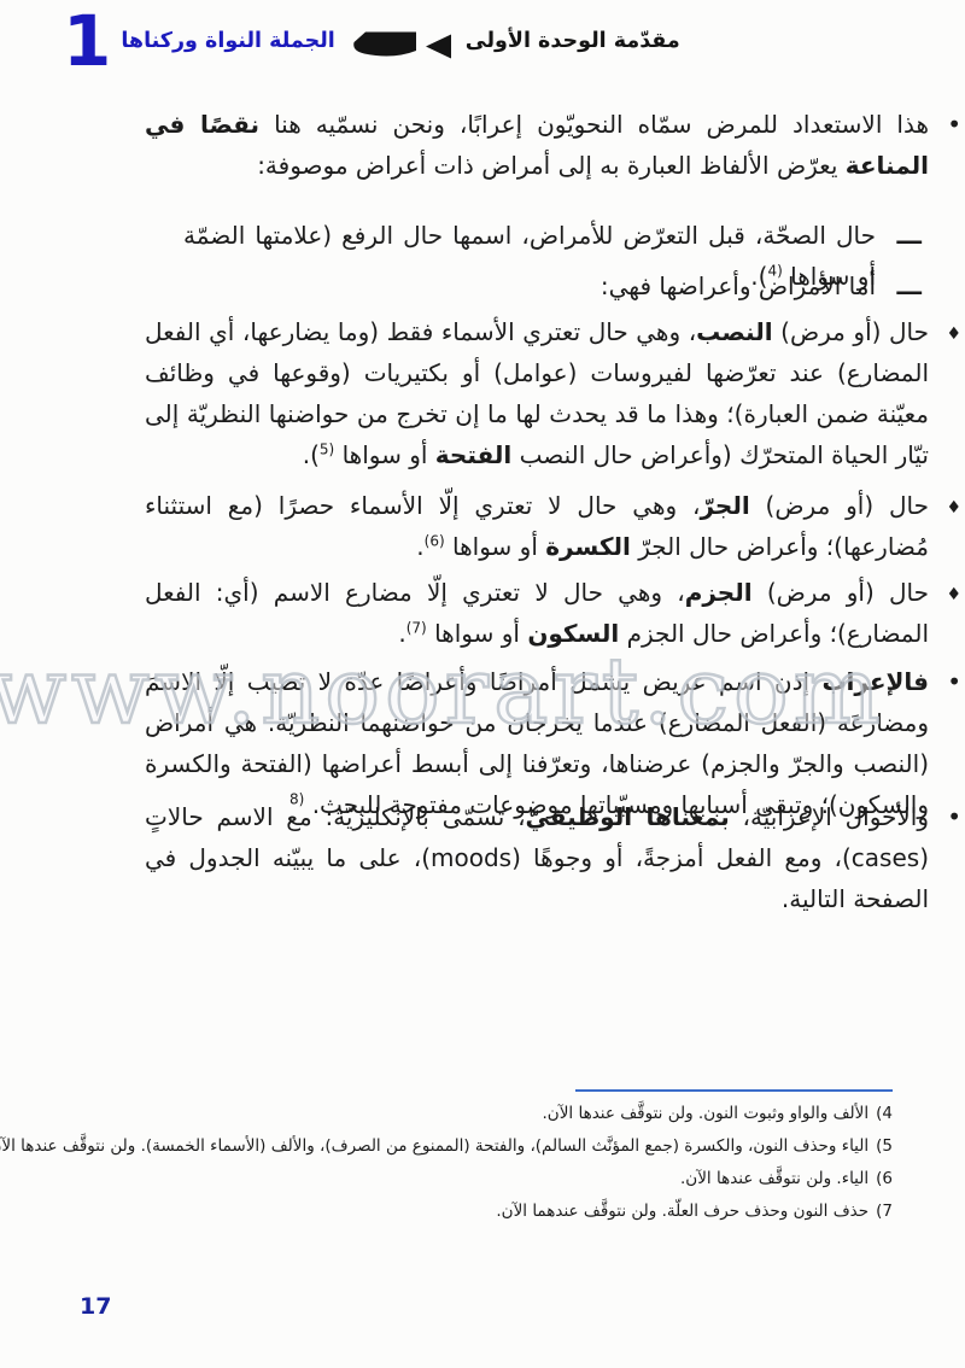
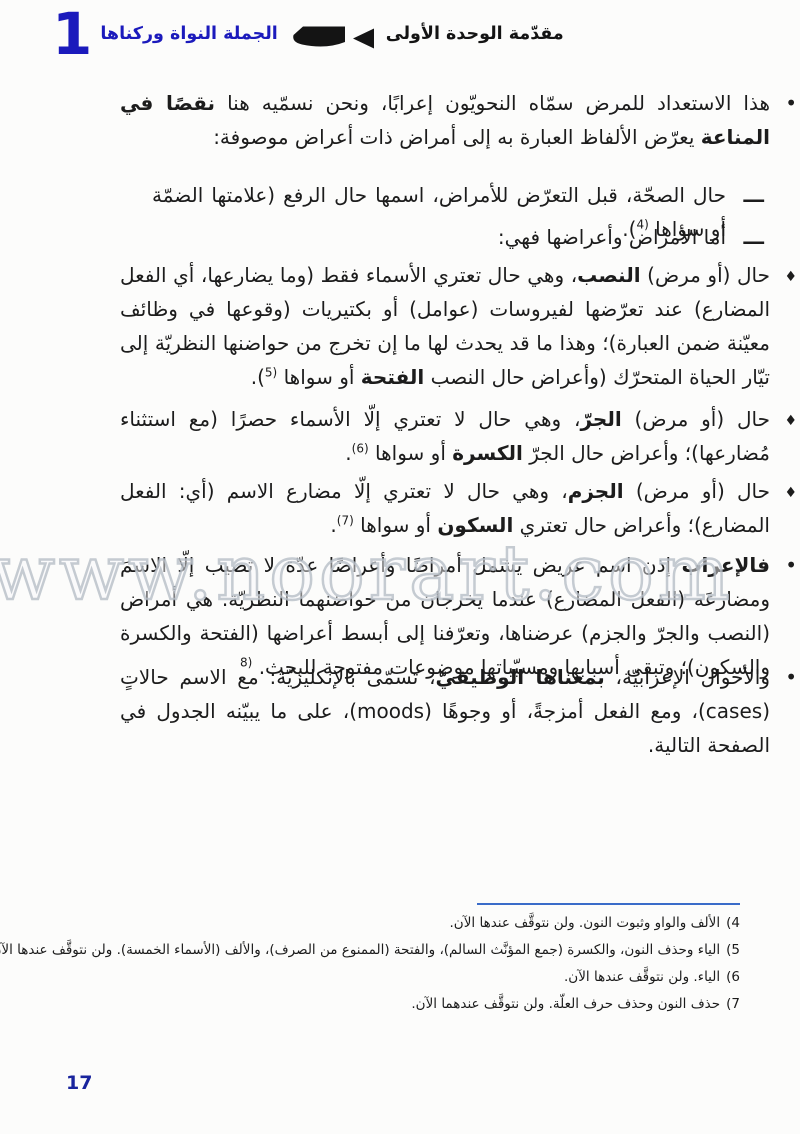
  1
  الجملة النواة وركناها
  مقدّمة الوحدة الأولى
  •
  هذا الاستعداد للمرض سمّاه النحويّون إعرابًا، ونحن نسمّيه هنا نقصًا في المناعة يعرّض الألفاظ العبارة به إلى أمراض ذات أعراض موصوفة:
  ـــ
  حال الصحّة، قبل التعرّض للأمراض، اسمها حال الرفع (علامتها الضمّة أو سواها (4).
  ـــ
  أما الأمراض وأعراضها فهي:
  ♦
  حال (أو مرض) النصب، وهي حال تعتري الأسماء فقط (وما يضارعها، أي الفعل المضارع) عند تعرّضها لفيروسات (عوامل) أو بكتيريات (وقوعها في وظائف معيّنة ضمن العبارة)؛ وهذا ما قد يحدث لها ما إن تخرج من حواضنها النظريّة إلى تيّار الحياة المتحرّك (وأعراض حال النصب الفتحة أو سواها (5).
  ♦
  حال (أو مرض) الجرّ، وهي حال لا تعتري إلّا الأسماء حصرًا (مع استثناء مُضارعها)؛ وأعراض حال الجرّ الكسرة أو سواها (6).
  ♦
- حال (أو مرض) الجزم، وهي حال لا تعتري إلّا مضارع الاسم (أي: الفعل المضارع)؛ وأعراض حال الجزم السكون أو سواها (7).
+ حال (أو مرض) الجزم، وهي حال لا تعتري إلّا مضارع الاسم (أي: الفعل المضارع)؛ وأعراض حال تعتري السكون أو سواها (7).
  •
  فالإعراب إذن اسم عريض يشمل أمراضًا وأعراضًا عدّة لا تصيب إلّا الاسمَ ومضارعَه (الفعل المضارع) عندما يخرجان من حواضنهما النظريّة. هي أمراض (النصب والجرّ والجزم) عرضناها، وتعرّفنا إلى أبسط أعراضها (الفتحة والكسرة والسكون)؛ وتبقى أسبابها ومسبّباتها موضوعات مفتوحة للبحث. (8
  •
  والأحوال الإعرابيّة، بمعناها الوظيفيّ، تسمّى بالإنكليزيّة: مع الاسم حالاتٍ (cases)، ومع الفعل أمزجةً، أو وجوهًا (moods)، على ما يبيّنه الجدول في الصفحة التالية.
  www.noorart.com
  4)الألف والواو وثبوت النون. ولن نتوقَّف عندها الآن.
  5)الياء وحذف النون، والكسرة (جمع المؤنَّث السالم)، والفتحة (الممنوع من الصرف)، والألف (الأسماء الخمسة). ولن نتوقَّف عندها الآ
  6)الياء. ولن نتوقَّف عندها الآن.
  7)حذف النون وحذف حرف العلّة. ولن نتوقَّف عندهما الآن.
  17
